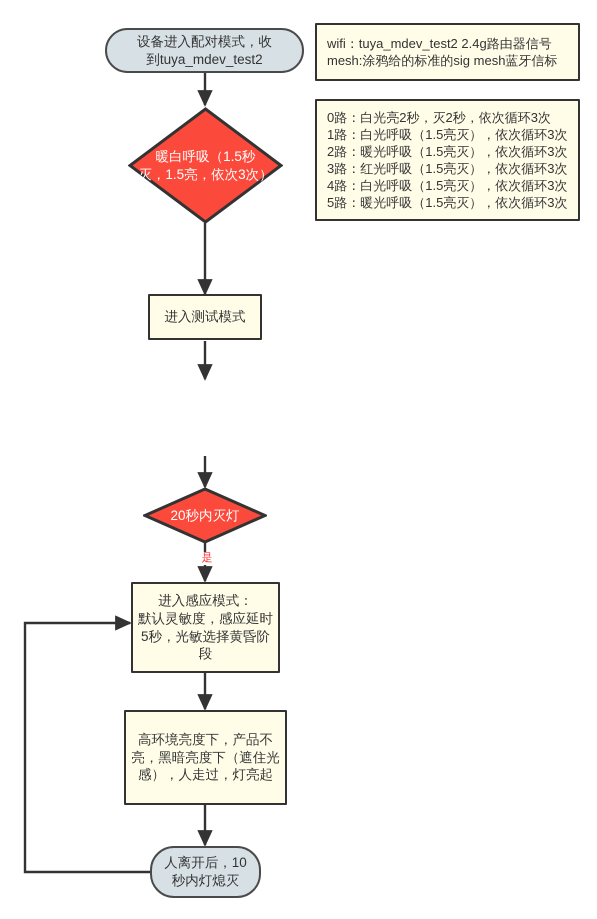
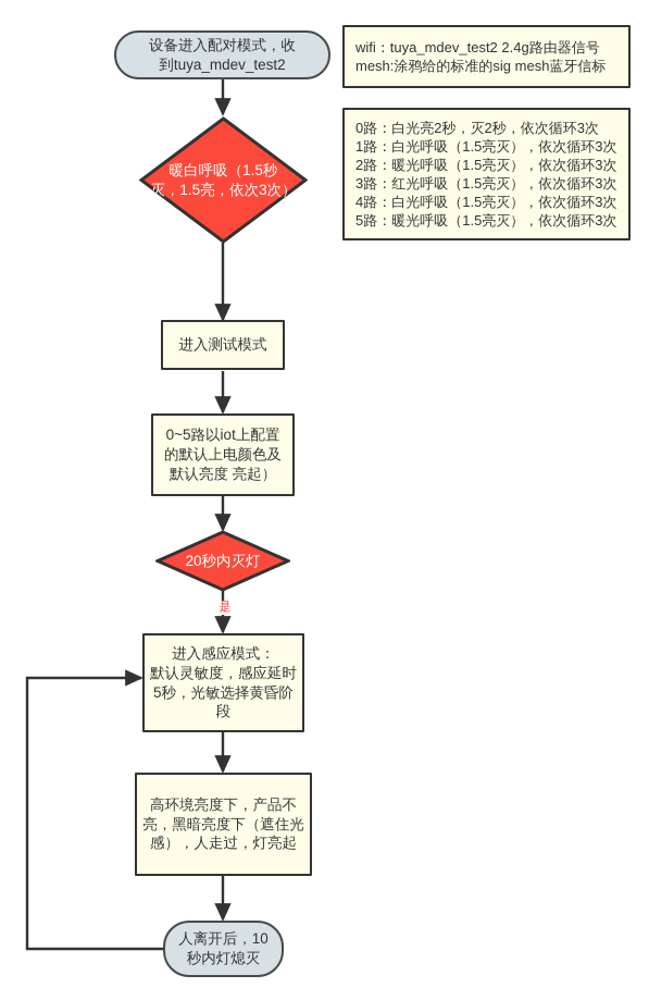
  设备进入配对模式，收
  到tuya_mdev_test2
  暖白呼吸（1.5秒
  灭，1.5亮，依次3次）
  进入测试模式
+ 0~5路以iot上配置
+ 的默认上电颜色及
+ 默认亮度 亮起）
  20秒内灭灯
  是
  进入感应模式：
  默认灵敏度，感应延时
  5秒，光敏选择黄昏阶
  段
  高环境亮度下，产品不
  亮，黑暗亮度下（遮住光
  感），人走过，灯亮起
  人离开后，10
  秒内灯熄灭
  wifi：tuya_mdev_test2 2.4g路由器信号
  mesh:涂鸦给的标准的sig mesh蓝牙信标
  0路：白光亮2秒，灭2秒，依次循环3次
  1路：白光呼吸（1.5亮灭），依次循环3次
  2路：暖光呼吸（1.5亮灭），依次循环3次
  3路：红光呼吸（1.5亮灭），依次循环3次
  4路：白光呼吸（1.5亮灭），依次循环3次
  5路：暖光呼吸（1.5亮灭），依次循环3次
